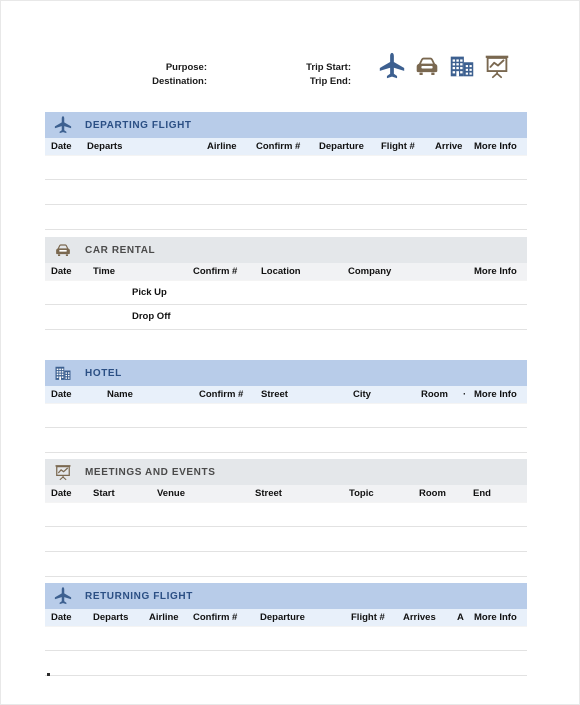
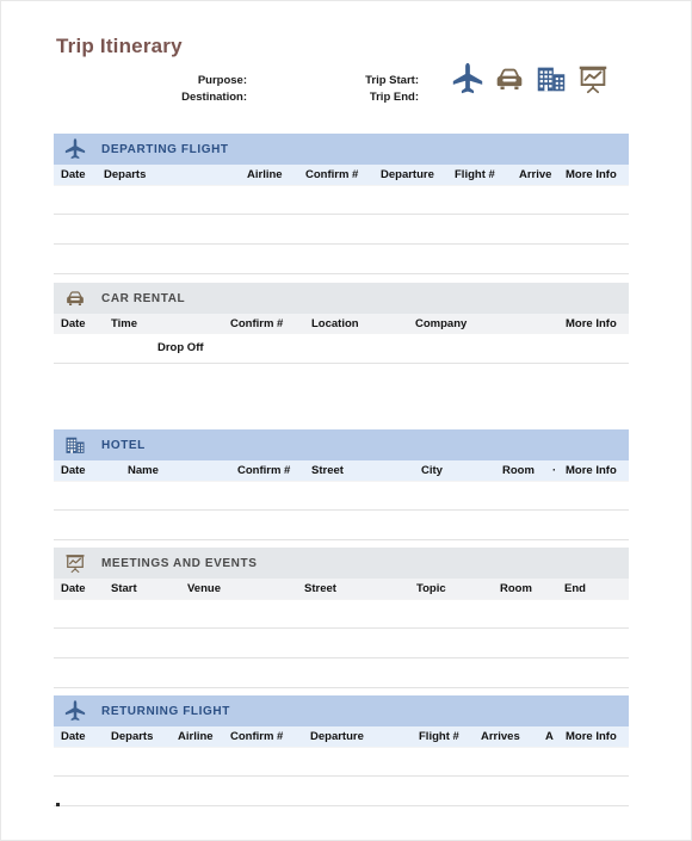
+ Trip Itinerary
  Purpose:
  Destination:
  Trip Start:
  Trip End:
  DEPARTING FLIGHT
  Date
  Departs
  Airline
  Confirm #
  Departure
  Flight #
  Arrive
  More Info
  CAR RENTAL
  Date
  Time
  Confirm #
  Location
  Company
  More Info
- Pick Up
  Drop Off
  HOTEL
  Date
  Name
  Confirm #
  Street
  City
  Room
  ·
  More Info
  MEETINGS AND EVENTS
  Date
  Start
  Venue
  Street
  Topic
  Room
  End
  RETURNING FLIGHT
  Date
  Departs
  Airline
  Confirm #
  Departure
  Flight #
  Arrives
  A
  More Info
